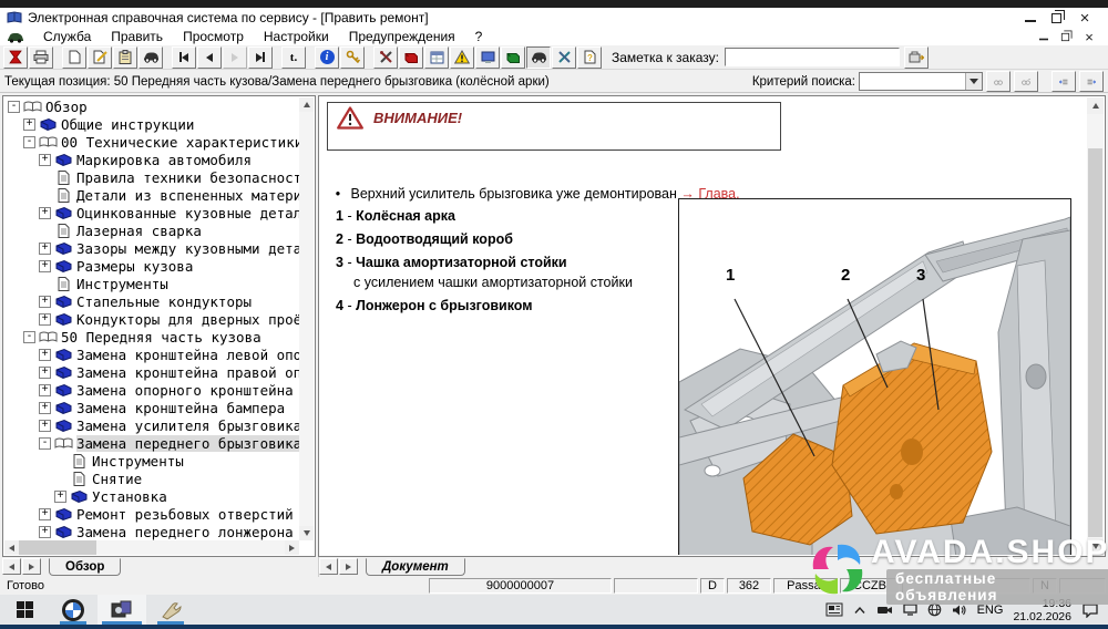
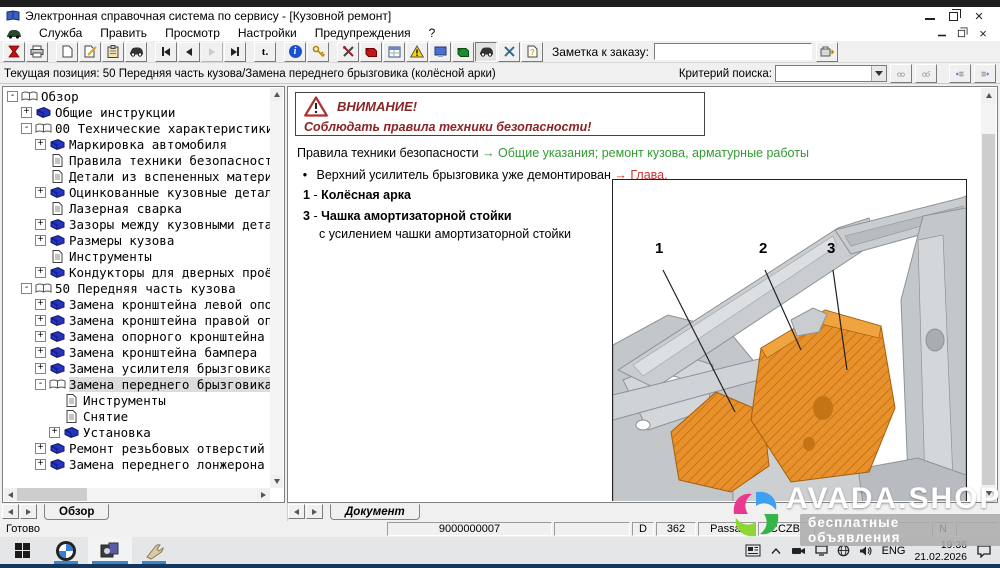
- Электронная справочная система по сервису - [Править ремонт]
+ Электронная справочная система по сервису - [Кузовной ремонт]
  ×
  Служба
  Править
  Просмотр
  Настройки
  Предупреждения
  ?
  ×
  t.
  i
  ?
  Заметка к заказу:
  Текущая позиция: 50 Передняя часть кузова/Замена переднего брызговика (колёсной арки)
  Критерий поиска:
  Обзор
  Общие инструкции
  00 Технические характеристик
  Маркировка автомобиля
  Правила техники безопасност
  Детали из вспененных матери
  Оцинкованные кузовные детал
  Лазерная сварка
  Зазоры между кузовными дета
  Размеры кузова
  Инструменты
- Стапельные кондукторы
  Кондукторы для дверных проё
  50 Передняя часть кузова
  Замена кронштейна левой опо
  Замена кронштейна правой оп
  Замена опорного кронштейна
  Замена кронштейна бампера
  Замена усилителя брызговика
  Замена переднего брызговика
  Инструменты
  Снятие
  Установка
  Ремонт резьбовых отверстий
  Замена переднего лонжерона
  ВНИМАНИЕ!
+ Соблюдать правила техники безопасности!
+ Правила техники безопасности → Общие указания; ремонт кузова, арматурные работы
  • Верхний усилитель брызговика уже демонтирован → Глава.
  1 - Колёсная арка
- 2 - Водоотводящий короб
  3 - Чашка амортизаторной стойки
  с усилением чашки амортизаторной стойки
- 4 - Лонжерон с брызговиком
  1
  2
  3
  Обзор
  Документ
  Готово
  9000000007
  D
  362
  Passa
  CZB
  N
  AVADA.SHOP
  бесплатные объявления
  ENG
  19:36
  21.02.2026
